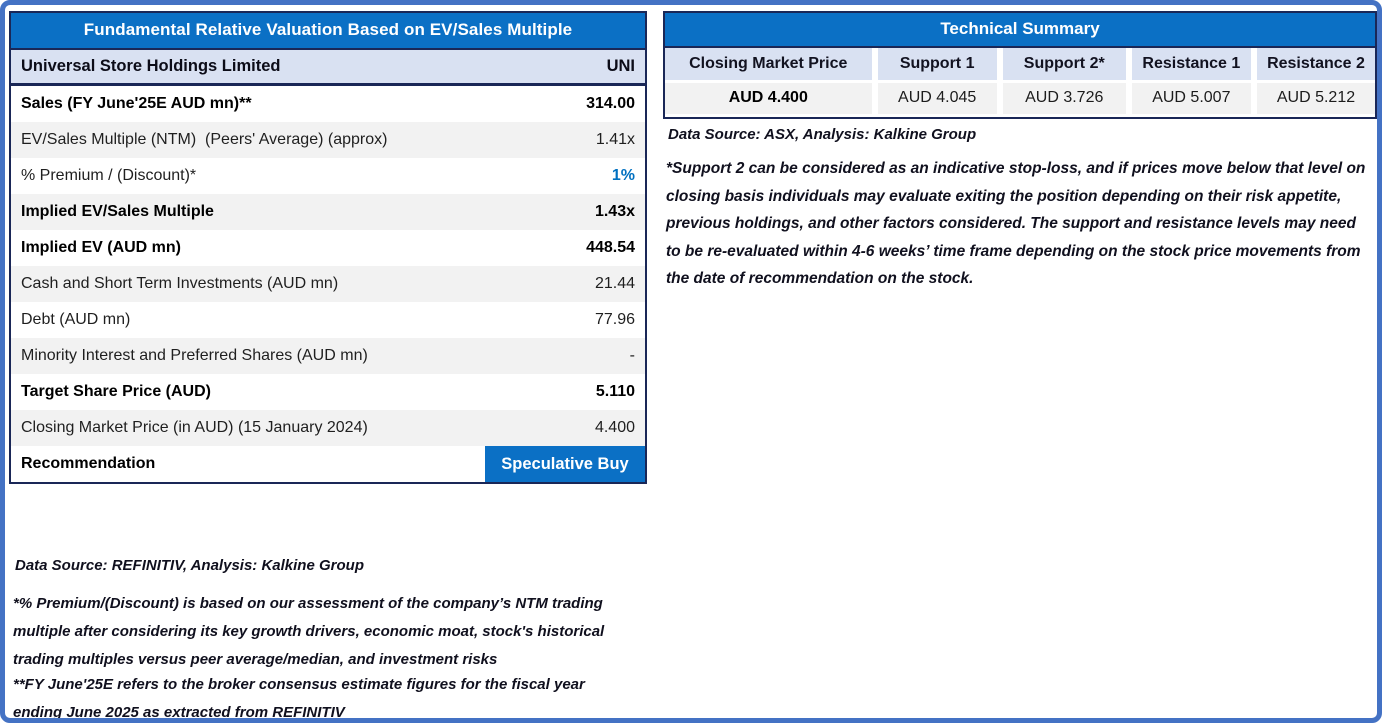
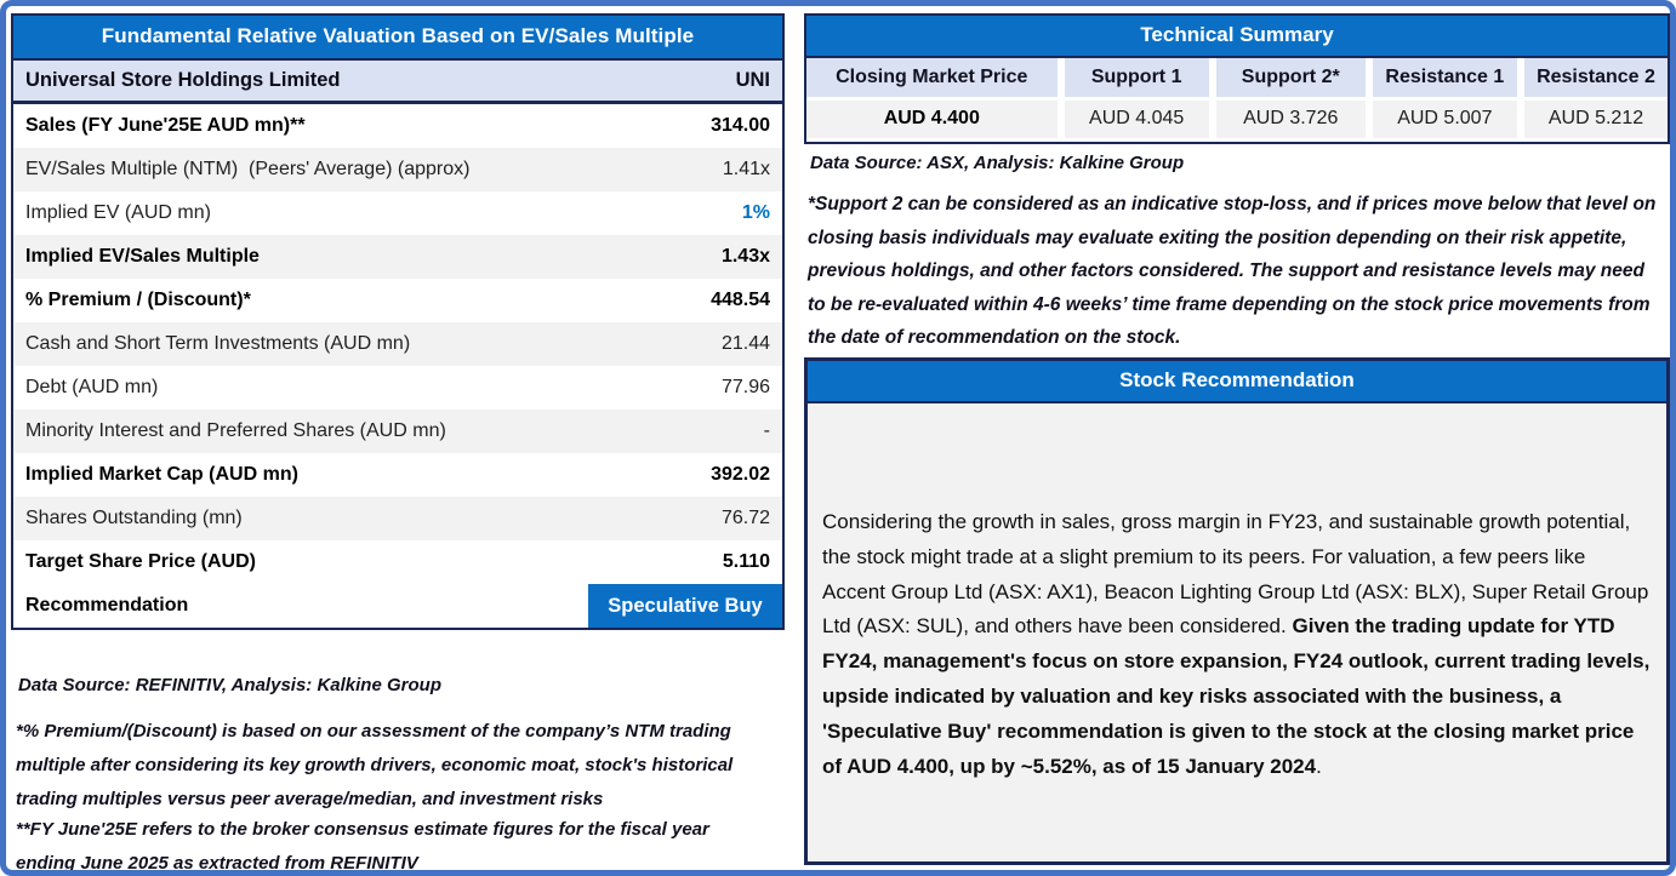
  Fundamental Relative Valuation Based on EV/Sales Multiple
  Universal Store Holdings Limited
  UNI
  Sales (FY June'25E AUD mn)**
  314.00
  EV/Sales Multiple (NTM) (Peers' Average) (approx)
  1.41x
- % Premium / (Discount)*
+ Implied EV (AUD mn)
  1%
  Implied EV/Sales Multiple
  1.43x
- Implied EV (AUD mn)
+ % Premium / (Discount)*
  448.54
  Cash and Short Term Investments (AUD mn)
  21.44
  Debt (AUD mn)
  77.96
  Minority Interest and Preferred Shares (AUD mn)
  -
+ Implied Market Cap (AUD mn)
+ 392.02
+ Shares Outstanding (mn)
+ 76.72
  Target Share Price (AUD)
  5.110
- Closing Market Price (in AUD) (15 January 2024)
- 4.400
  Recommendation
  Speculative Buy
  Data Source: REFINITIV, Analysis: Kalkine Group
  *% Premium/(Discount) is based on our assessment of the company’s NTM trading multiple after considering its key growth drivers, economic moat, stock's historical trading multiples versus peer average/median, and investment risks
  **FY June'25E refers to the broker consensus estimate figures for the fiscal year ending June 2025 as extracted from REFINITIV
  Technical Summary
  Closing Market Price
  Support 1
  Support 2*
  Resistance 1
  Resistance 2
  AUD 4.400
  AUD 4.045
  AUD 3.726
  AUD 5.007
  AUD 5.212
  Data Source: ASX, Analysis: Kalkine Group
  *Support 2 can be considered as an indicative stop-loss, and if prices move below that level on closing basis individuals may evaluate exiting the position depending on their risk appetite, previous holdings, and other factors considered. The support and resistance levels may need to be re-evaluated within 4-6 weeks’ time frame depending on the stock price movements from the date of recommendation on the stock.
+ Stock Recommendation
+ Considering the growth in sales, gross margin in FY23, and sustainable growth potential, the stock might trade at a slight premium to its peers. For valuation, a few peers like Accent Group Ltd (ASX: AX1), Beacon Lighting Group Ltd (ASX: BLX), Super Retail Group Ltd (ASX: SUL), and others have been considered. Given the trading update for YTD FY24, management's focus on store expansion, FY24 outlook, current trading levels, upside indicated by valuation and key risks associated with the business, a 'Speculative Buy' recommendation is given to the stock at the closing market price of AUD 4.400, up by ~5.52%, as of 15 January 2024.
